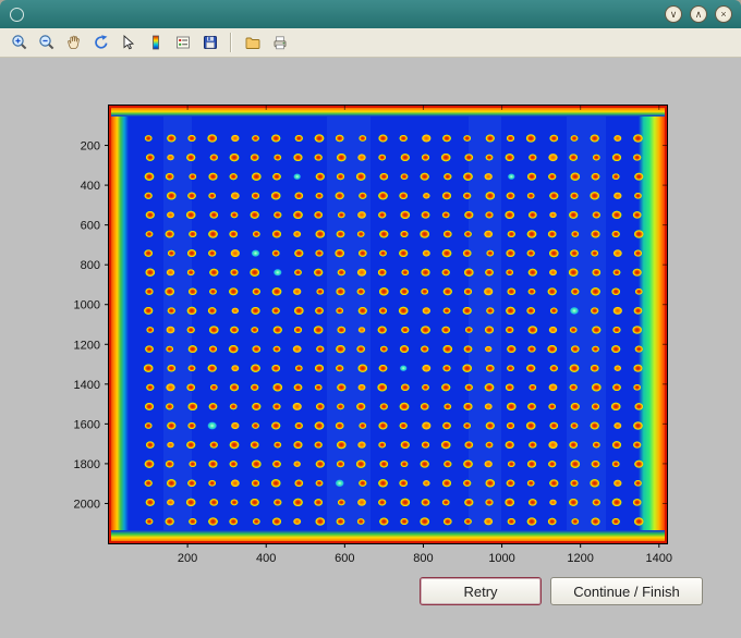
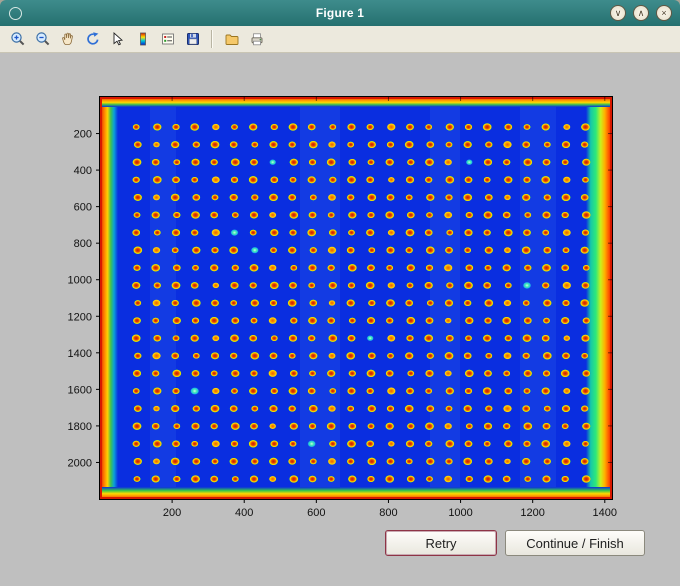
+ Figure 1
  ∨
  ∧
  ×
  200
  400
  600
  800
  1000
  1200
  1400
  200
  400
  600
  800
  1000
  1200
  1400
  1600
  1800
  2000
  Retry
  Continue / Finish
